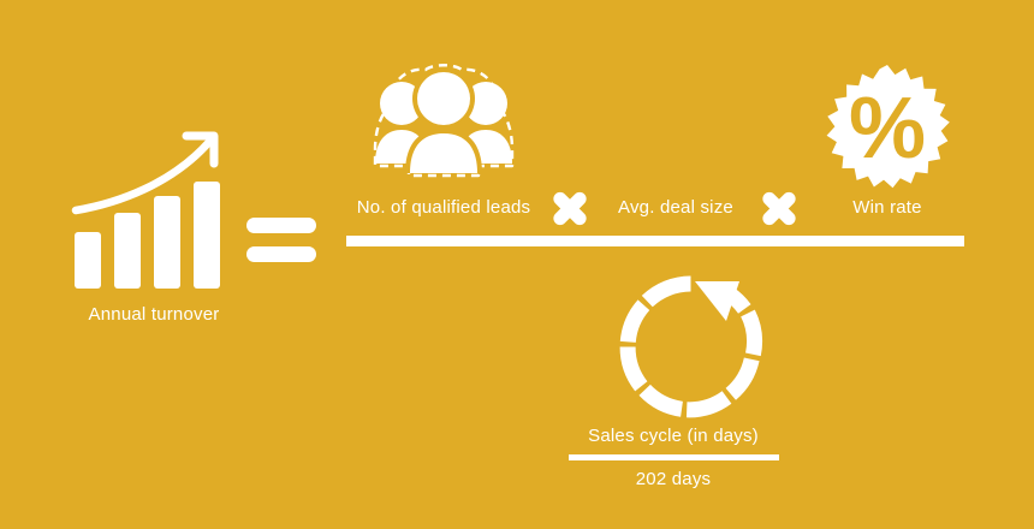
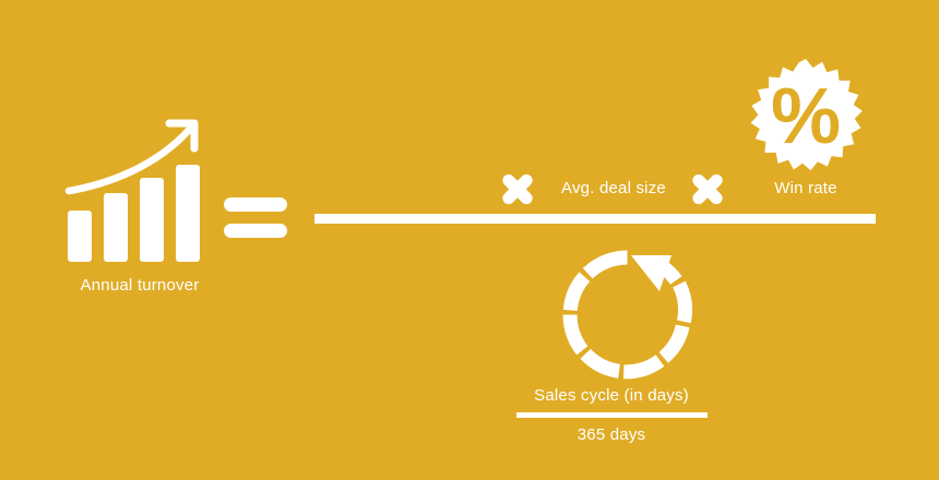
  Annual turnover
- No. of qualified leads
  Avg. deal size
  %
  Win rate
  Sales cycle (in days)
- 202 days
+ 365 days
